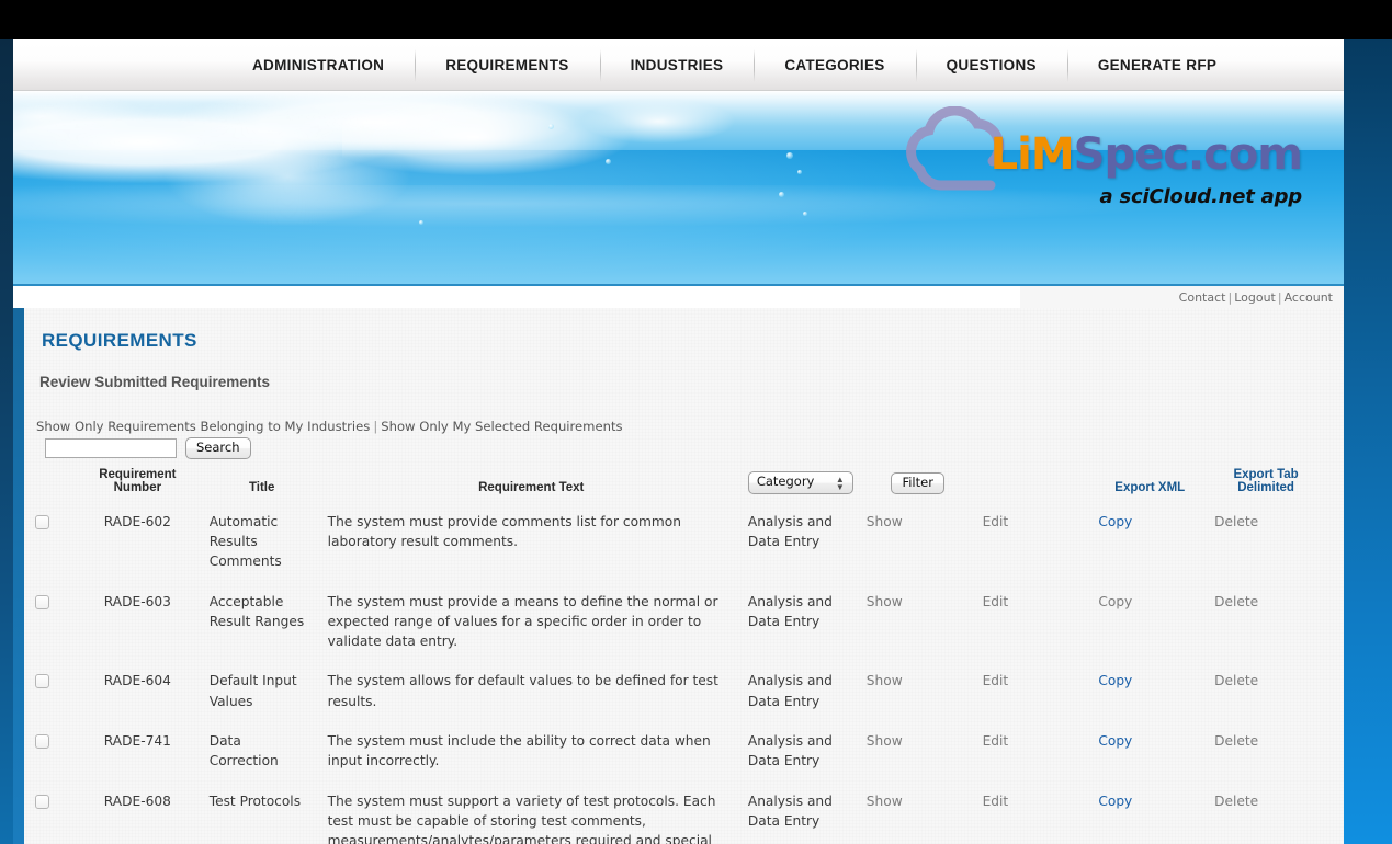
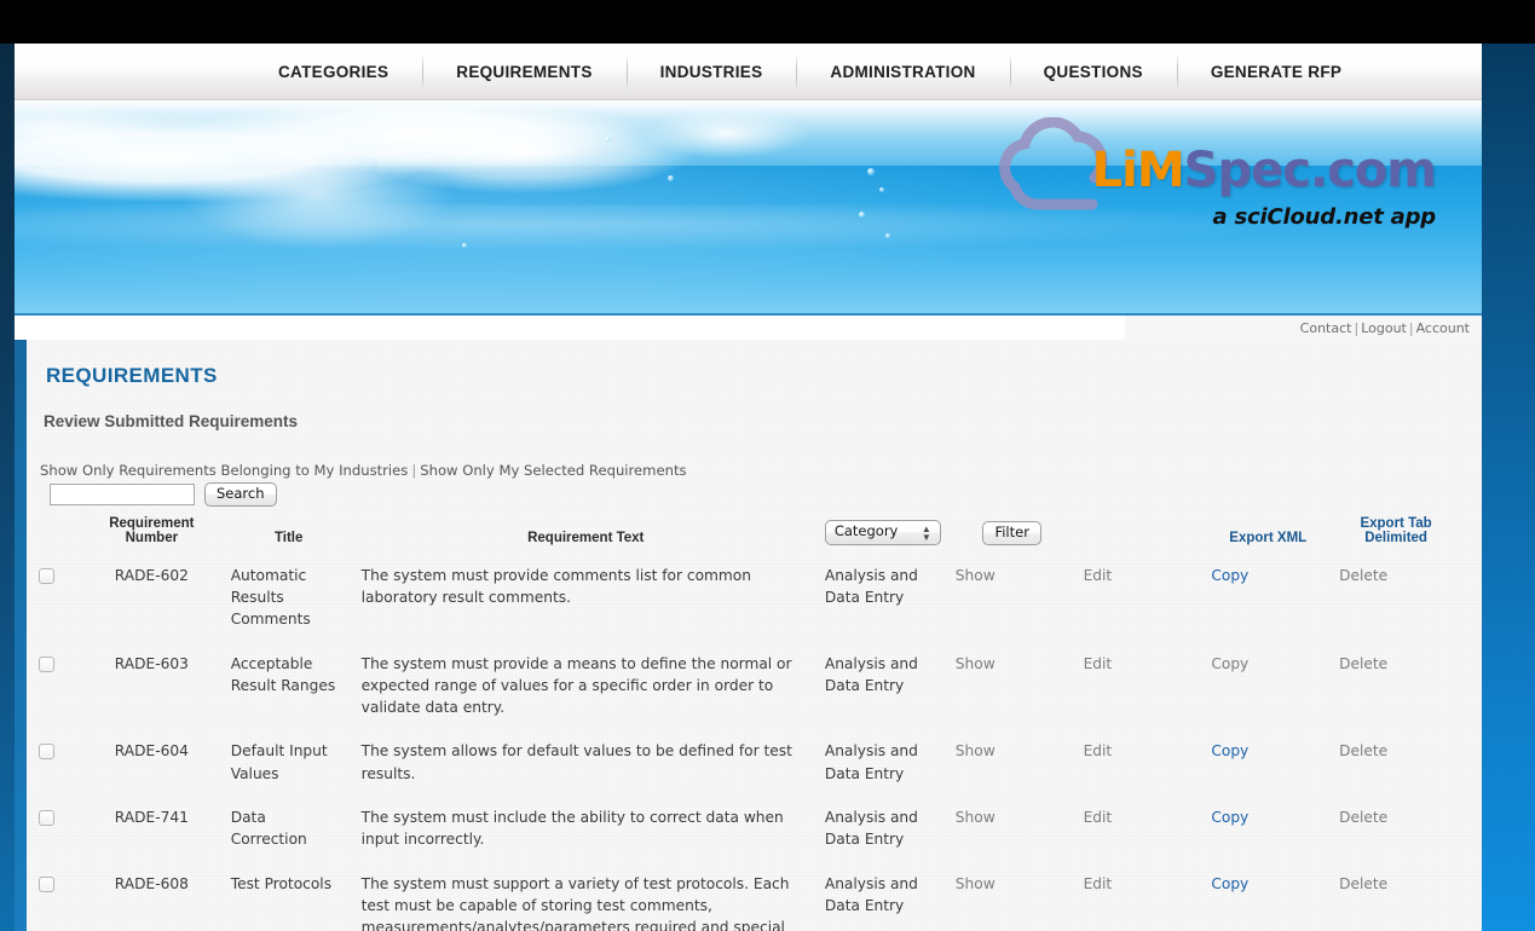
- ADMINISTRATION
+ CATEGORIES
  REQUIREMENTS
  INDUSTRIES
- CATEGORIES
+ ADMINISTRATION
  QUESTIONS
  GENERATE RFP
  LiMSpec.com
  a sciCloud.net app
  Contact | Logout | Account
  REQUIREMENTS
  Review Submitted Requirements
  Show Only Requirements Belonging to My Industries | Show Only My Selected Requirements
  Search
  	Requirement Number	Title	Requirement Text	Category ▲▼	Filter		Export XML	Export Tab Delimited
  	RADE-602	Automatic Results Comments	The system must provide comments list for common laboratory result comments.	Analysis and Data Entry	Show	Edit	Copy	Delete
  	RADE-603	Acceptable Result Ranges	The system must provide a means to define the normal or expected range of values for a specific order in order to validate data entry.	Analysis and Data Entry	Show	Edit	Copy	Delete
  	RADE-604	Default Input Values	The system allows for default values to be defined for test results.	Analysis and Data Entry	Show	Edit	Copy	Delete
  	RADE-741	Data Correction	The system must include the ability to correct data when input incorrectly.	Analysis and Data Entry	Show	Edit	Copy	Delete
  	RADE-608	Test Protocols	The system must support a variety of test protocols. Each test must be capable of storing test comments, measurements/analytes/parameters required and special	Analysis and Data Entry	Show	Edit	Copy	Delete
